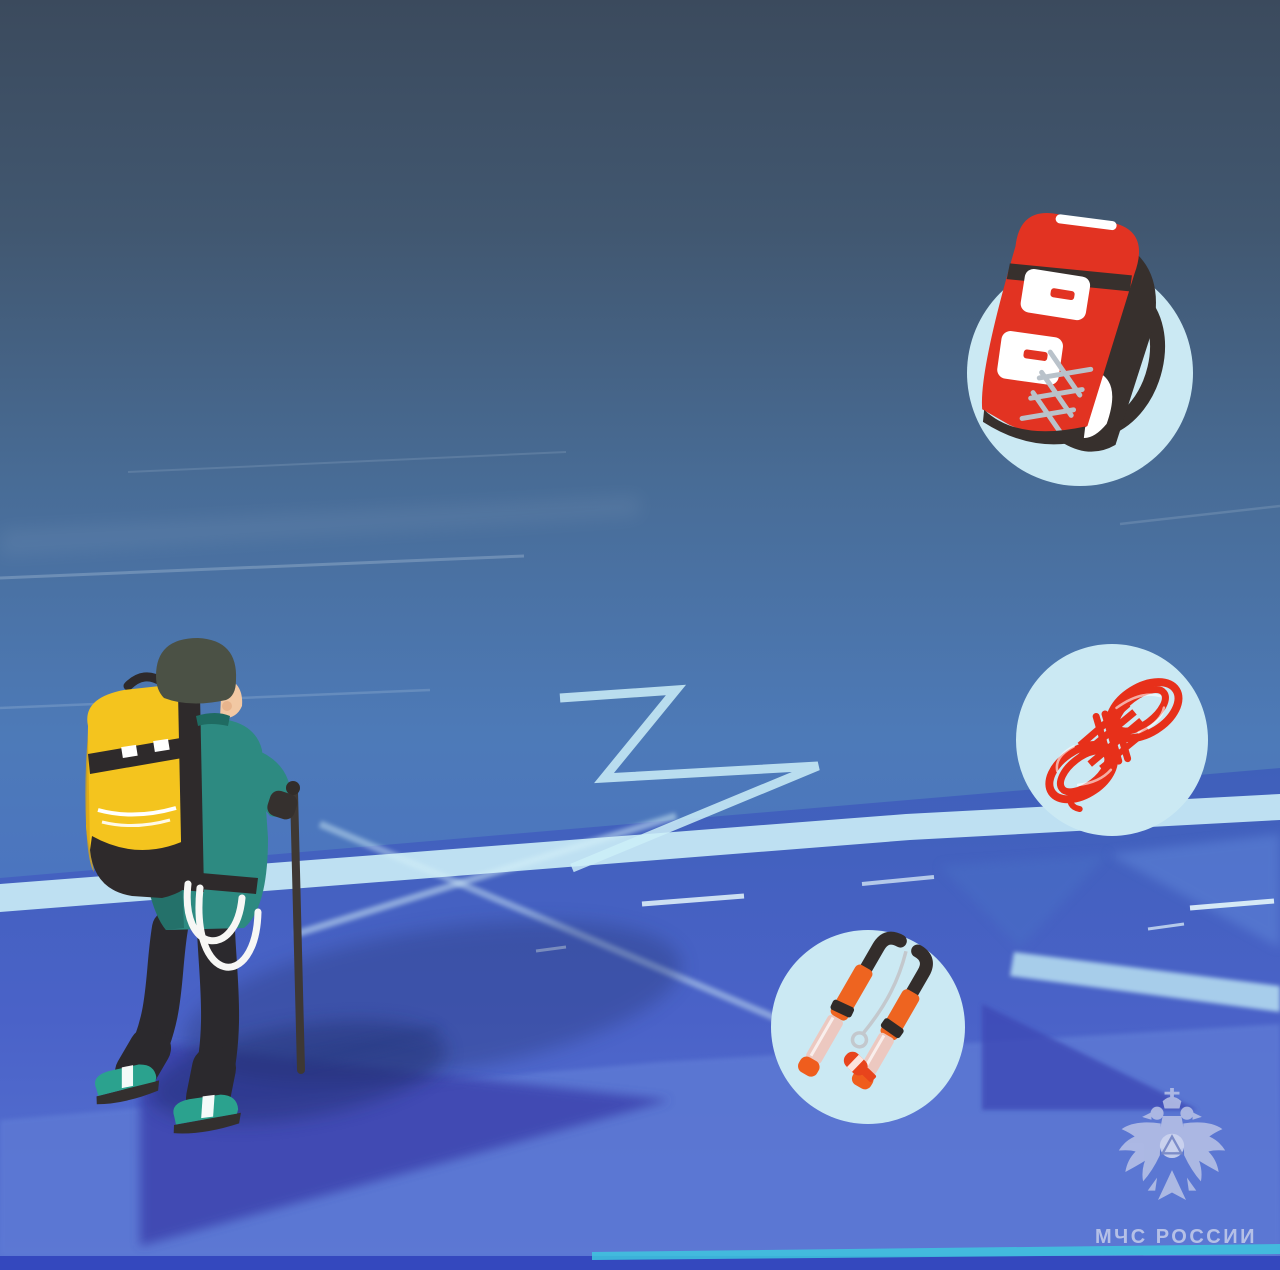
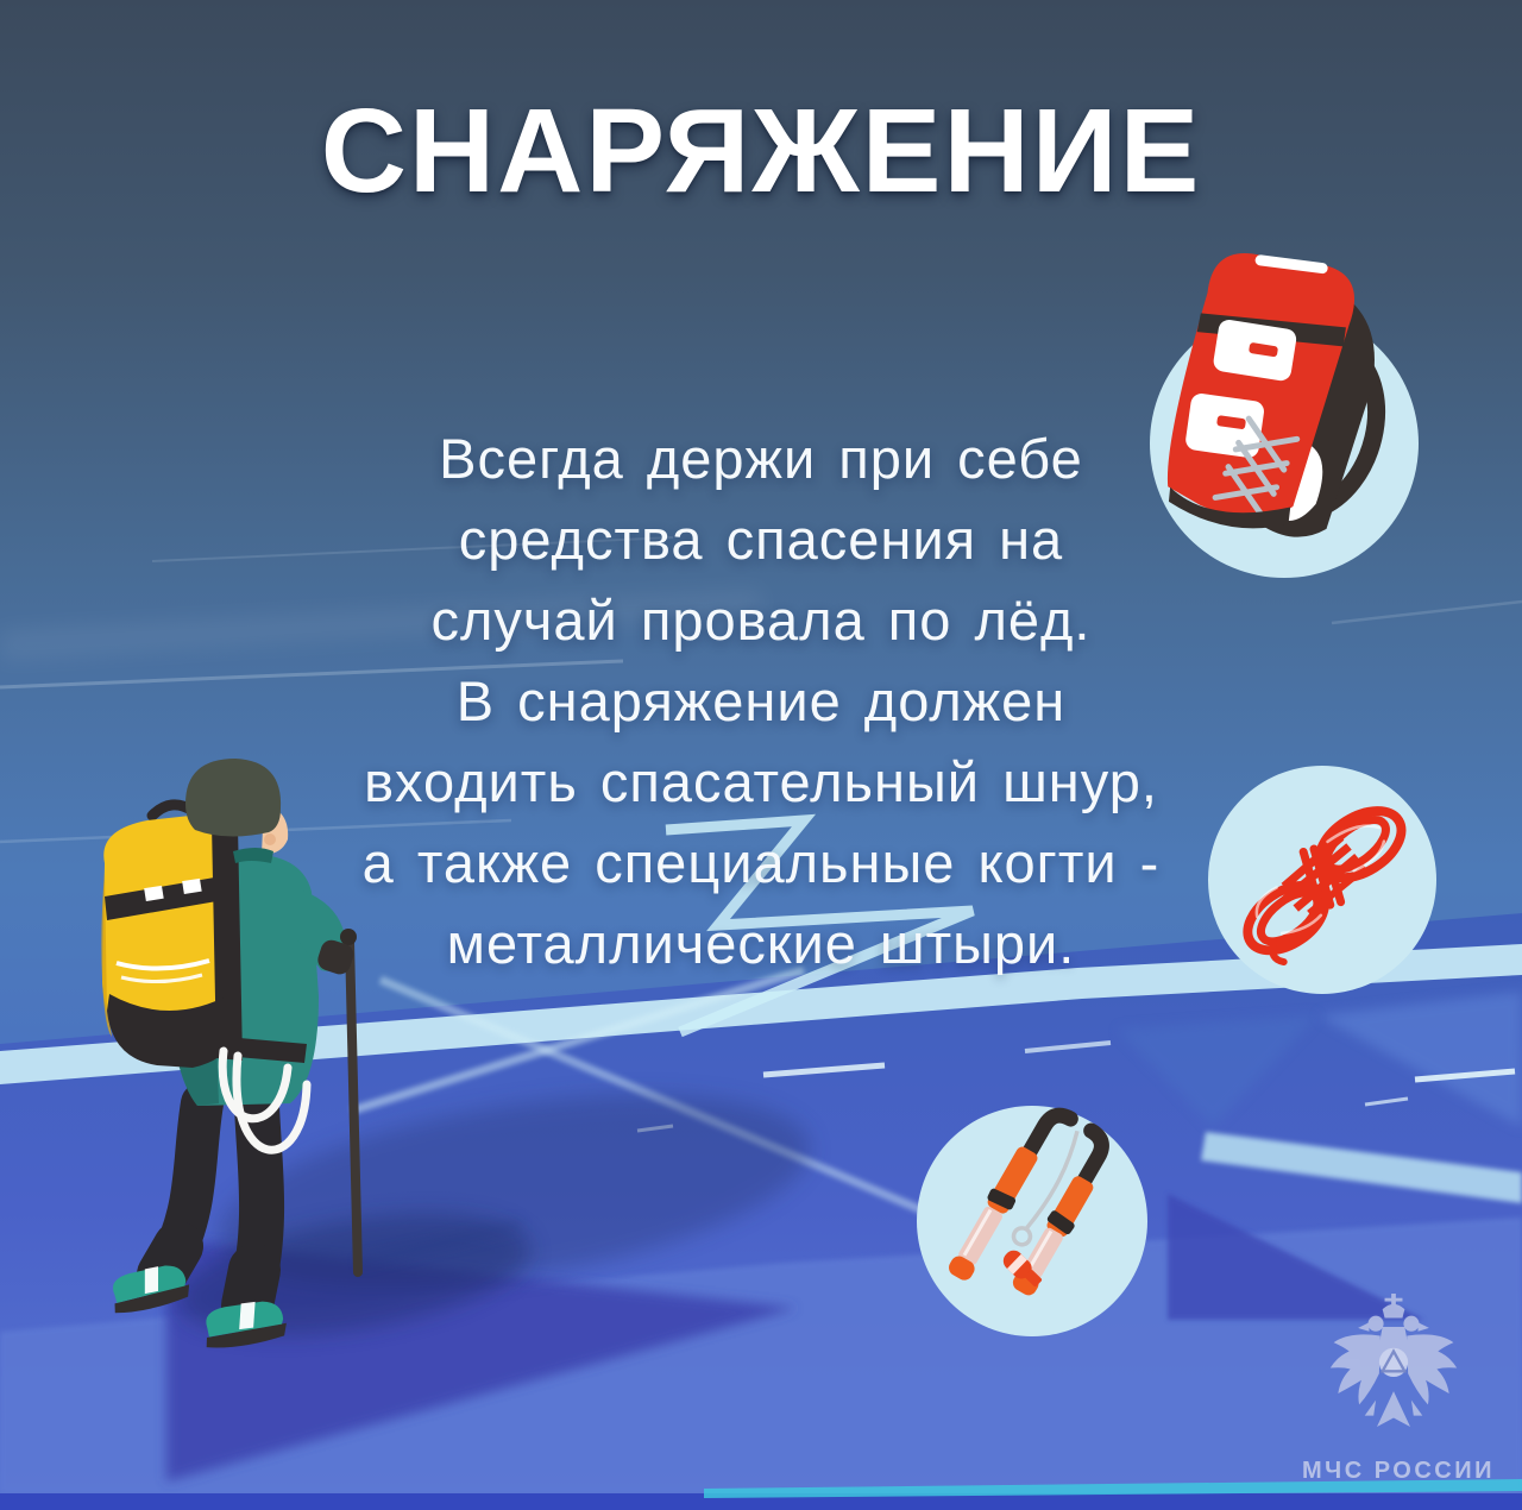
+ СНАРЯЖЕНИЕ
+ Всегда держи при себе
+ средства спасения на
+ случай провала по лёд.
+ В снаряжение должен
+ входить спасательный шнур,
+ а также специальные когти -
+ металлические штыри.
  МЧС РОССИИ
